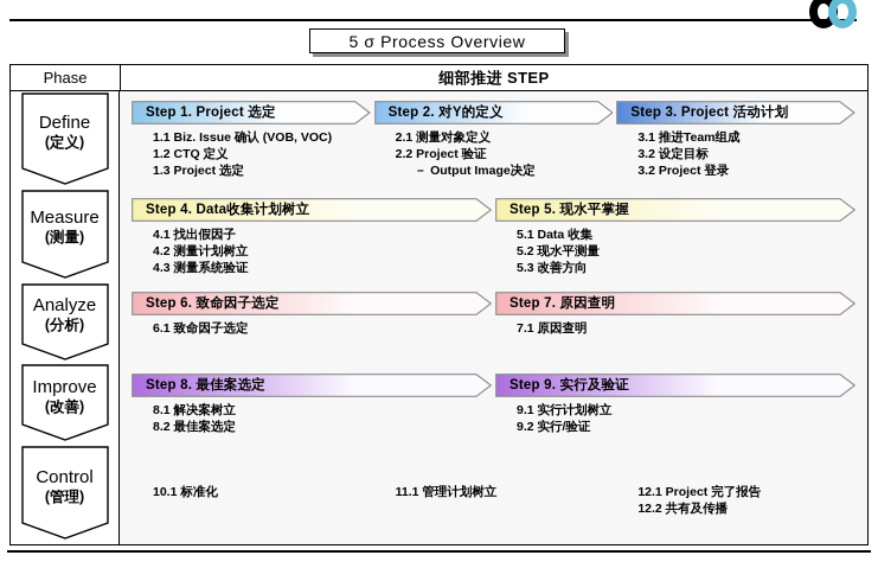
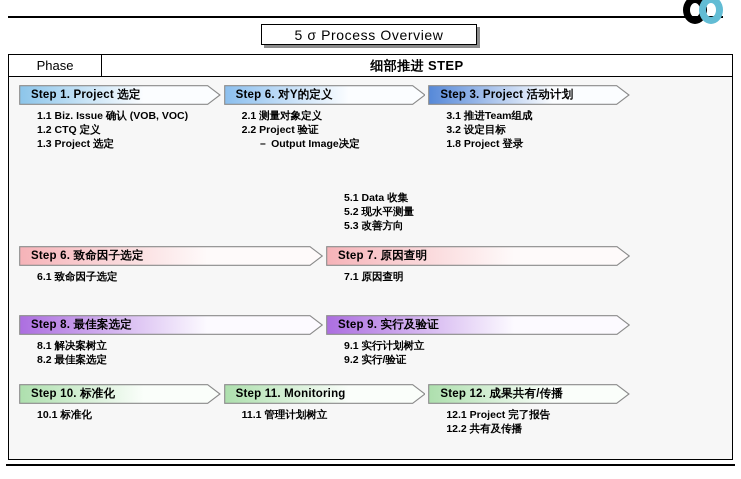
  5 σ Process Overview
  Phase
  细部推进 STEP
- Define
- (定义)
- Measure
- (测量)
- Analyze
- (分析)
- Improve
- (改善)
- Control
- (管理)
  Step 1. Project 选定
- Step 2. 对Y的定义
+ Step 6. 对Y的定义
  Step 3. Project 活动计划
  1.1 Biz. Issue 确认 (VOB, VOC)
  1.2 CTQ 定义
  1.3 Project 选定
  2.1 测量对象定义
  2.2 Project 验证
  － Output Image决定
  3.1 推进Team组成
  3.2 设定目标
- 3.2 Project 登录
+ 1.8 Project 登录
- Step 4. Data收集计划树立
- Step 5. 现水平掌握
- 4.1 找出假因子
- 4.2 测量计划树立
- 4.3 测量系统验证
  5.1 Data 收集
  5.2 现水平测量
  5.3 改善方向
  Step 6. 致命因子选定
  Step 7. 原因查明
  6.1 致命因子选定
  7.1 原因查明
  Step 8. 最佳案选定
  Step 9. 实行及验证
  8.1 解决案树立
  8.2 最佳案选定
  9.1 实行计划树立
  9.2 实行/验证
+ Step 10. 标准化
+ Step 11. Monitoring
+ Step 12. 成果共有/传播
  10.1 标准化
  11.1 管理计划树立
  12.1 Project 完了报告
  12.2 共有及传播
